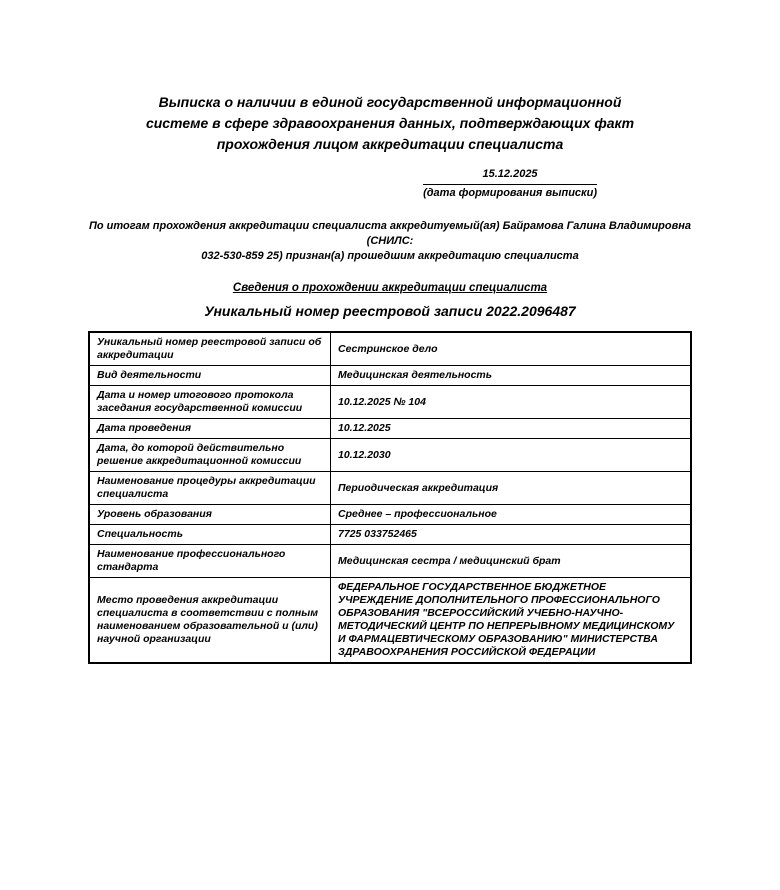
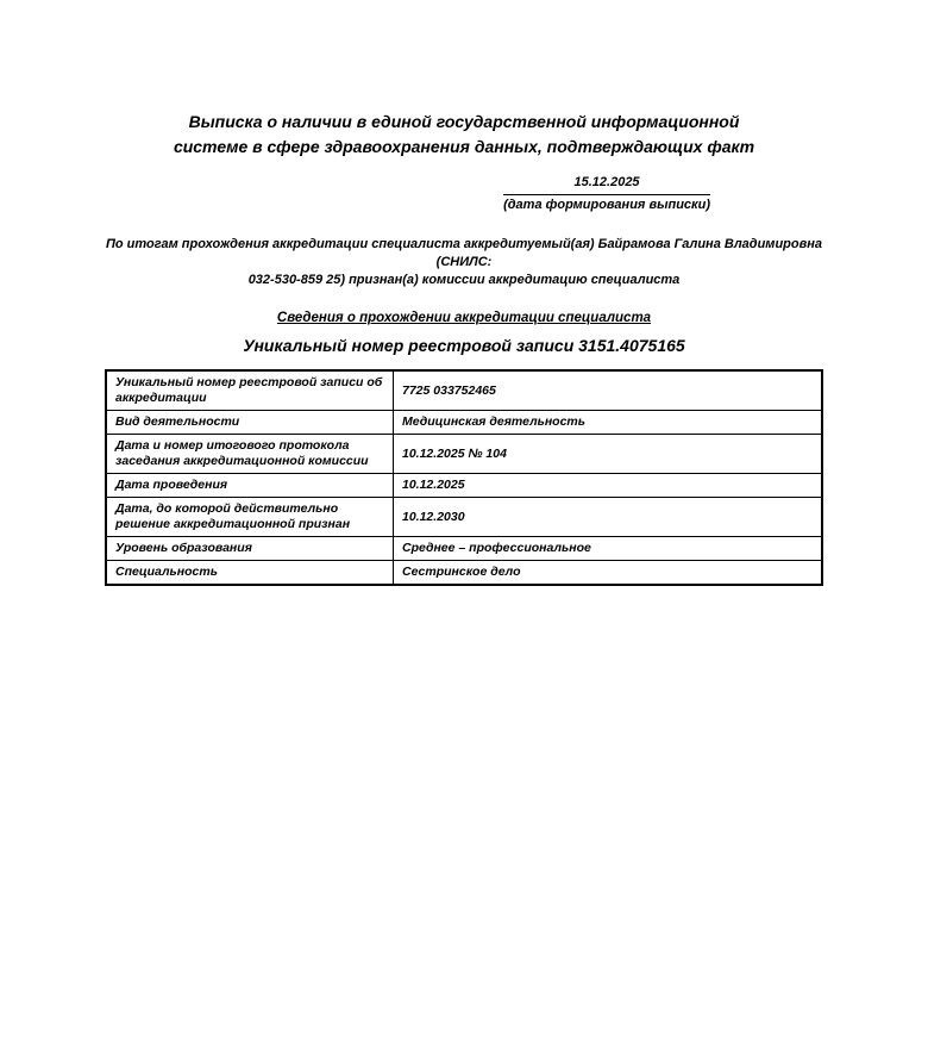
  Выписка о наличии в единой государственной информационной
  системе в сфере здравоохранения данных, подтверждающих факт
- прохождения лицом аккредитации специалиста
  15.12.2025
  (дата формирования выписки)
  По итогам прохождения аккредитации специалиста аккредитуемый(ая) Байрамова Галина Владимировна (СНИЛС:
- 032-530-859 25) признан(а) прошедшим аккредитацию специалиста
+ 032-530-859 25) признан(а) комиссии аккредитацию специалиста
  Сведения о прохождении аккредитации специалиста
- Уникальный номер реестровой записи 2022.2096487
+ Уникальный номер реестровой записи 3151.4075165
- Уникальный номер реестровой записи об аккредитации	Сестринское дело
+ Уникальный номер реестровой записи об аккредитации	7725 033752465
  Вид деятельности	Медицинская деятельность
- Дата и номер итогового протокола заседания государственной комиссии	10.12.2025 № 104
+ Дата и номер итогового протокола заседания аккредитационной комиссии	10.12.2025 № 104
  Дата проведения	10.12.2025
- Дата, до которой действительно решение аккредитационной комиссии	10.12.2030
+ Дата, до которой действительно решение аккредитационной признан	10.12.2030
- Наименование процедуры аккредитации специалиста	Периодическая аккредитация
  Уровень образования	Среднее – профессиональное
- Специальность	7725 033752465
+ Специальность	Сестринское дело
- Наименование профессионального стандарта	Медицинская сестра / медицинский брат
- Место проведения аккредитации специалиста в соответствии с полным наименованием образовательной и (или) научной организации	ФЕДЕРАЛЬНОЕ ГОСУДАРСТВЕННОЕ БЮДЖЕТНОЕ УЧРЕЖДЕНИЕ ДОПОЛНИТЕЛЬНОГО ПРОФЕССИОНАЛЬНОГО ОБРАЗОВАНИЯ "ВСЕРОССИЙСКИЙ УЧЕБНО-НАУЧНО-МЕТОДИЧЕСКИЙ ЦЕНТР ПО НЕПРЕРЫВНОМУ МЕДИЦИНСКОМУ И ФАРМАЦЕВТИЧЕСКОМУ ОБРАЗОВАНИЮ" МИНИСТЕРСТВА ЗДРАВООХРАНЕНИЯ РОССИЙСКОЙ ФЕДЕРАЦИИ
